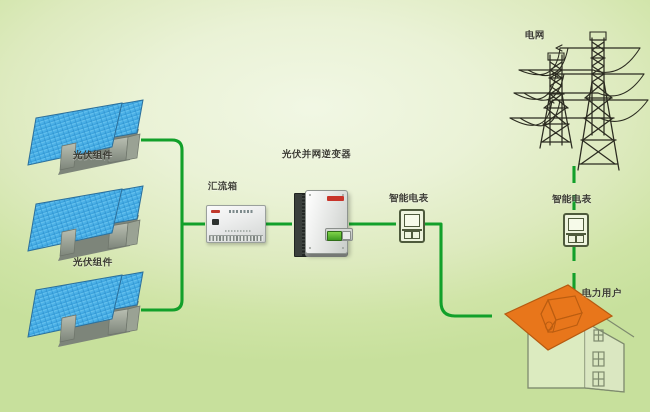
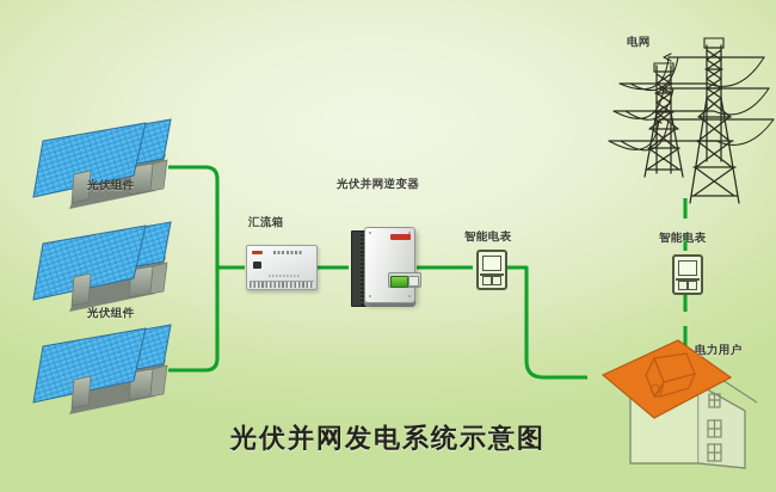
  光伏组件
  光伏组件
  汇流箱
  光伏并网逆变器
  智能电表
  智能电表
  电网
  电力用户
+ 光伏并网发电系统示意图
